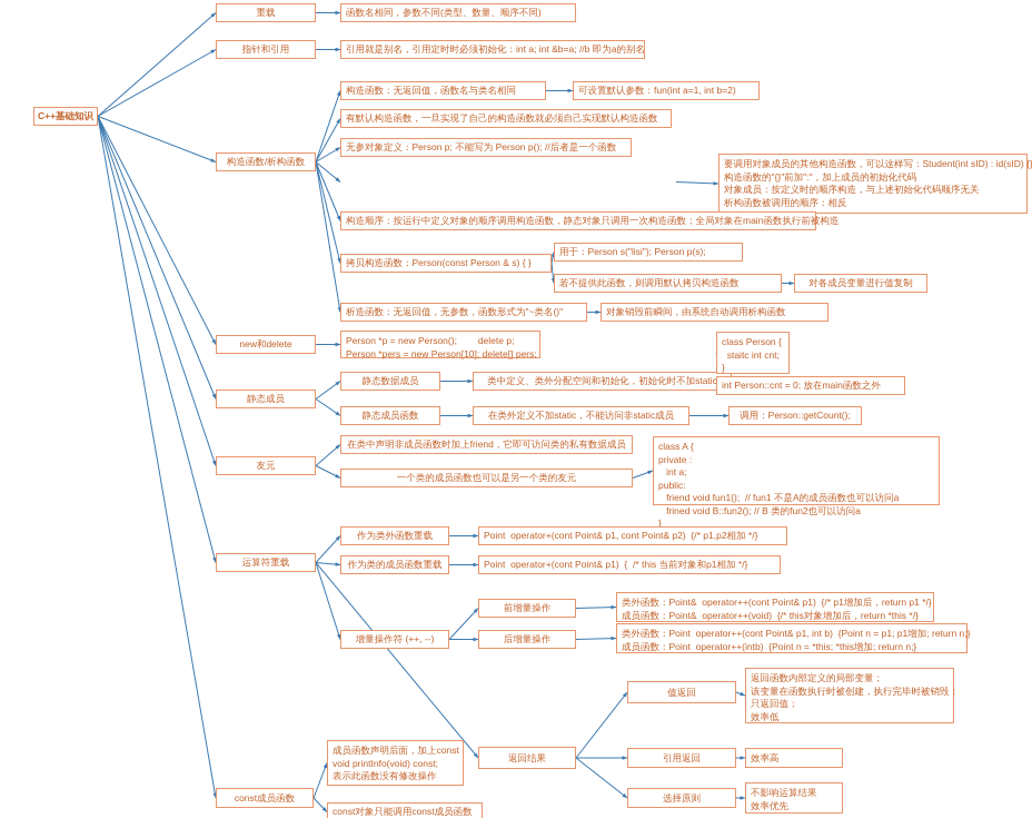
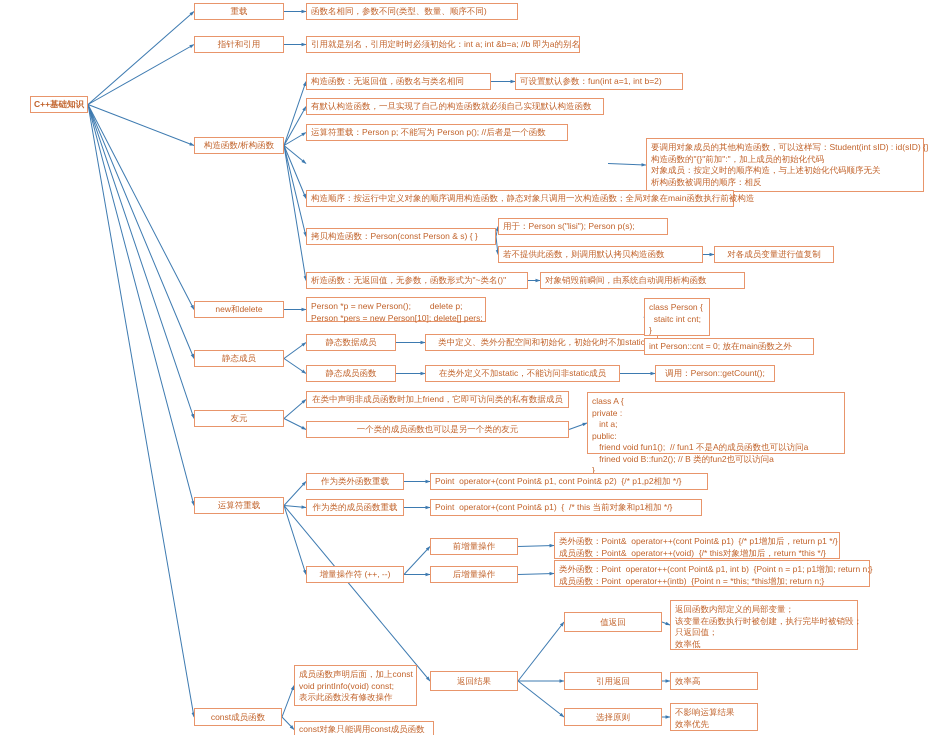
  C++基础知识
  重载
  函数名相同，参数不同(类型、数量、顺序不同)
  指针和引用
  引用就是别名，引用定时时必须初始化：int a; int &b=a; //b 即为a的别名
  构造函数/析构函数
  构造函数：无返回值，函数名与类名相同
  可设置默认参数：fun(int a=1, int b=2)
  有默认构造函数，一旦实现了自己的构造函数就必须自己实现默认构造函数
- 无参对象定义：Person p; 不能写为 Person p(); //后者是一个函数
+ 运算符重载：Person p; 不能写为 Person p(); //后者是一个函数
  要调用对象成员的其他构造函数，可以这样写：Student(int sID) : id(sID) {}
  构造函数的"{}"前加":"，加上成员的初始化代码
  对象成员：按定义时的顺序构造，与上述初始化代码顺序无关
  析构函数被调用的顺序：相反
  构造顺序：按运行中定义对象的顺序调用构造函数，静态对象只调用一次构造函数；全局对象在main函数执行前被构造
  拷贝构造函数：Person(const Person & s) { }
  用于：Person s("lisi"); Person p(s);
  若不提供此函数，则调用默认拷贝构造函数
  对各成员变量进行值复制
  析造函数：无返回值，无参数，函数形式为"~类名()"
  对象销毁前瞬间，由系统自动调用析构函数
  new和delete
  Person *p = new Person(); delete p;
  Person *pers = new Person[10]; delete[] pers;
  静态成员
  静态数据成员
  类中定义、类外分配空间和初始化，初始化时不加static
  class Person {
  staitc int cnt;
  }
  int Person::cnt = 0; 放在main函数之外
  静态成员函数
  在类外定义不加static，不能访问非static成员
  调用：Person::getCount();
  友元
  在类中声明非成员函数时加上friend，它即可访问类的私有数据成员
  一个类的成员函数也可以是另一个类的友元
  class A {
  private :
  int a;
  public:
  friend void fun1(); // fun1 不是A的成员函数也可以访问a
  frined void B::fun2(); // B 类的fun2也可以访问a
  }
  运算符重载
  作为类外函数重载
  Point operator+(cont Point& p1, cont Point& p2) {/* p1,p2相加 */}
  作为类的成员函数重载
  Point operator+(cont Point& p1) { /* this 当前对象和p1相加 */}
  增量操作符 (++, --)
  前增量操作
  类外函数：Point& operator++(cont Point& p1) {/* p1增加后，return p1 */}
  成员函数：Point& operator++(void) {/* this对象增加后，return *this */}
  后增量操作
  类外函数：Point operator++(cont Point& p1, int b) {Point n = p1; p1增加; return n;}
  成员函数：Point operator++(intb) {Point n = *this; *this增加; return n;}
  返回结果
  值返回
  返回函数内部定义的局部变量；
  该变量在函数执行时被创建，执行完毕时被销毁；
  只返回值；
  效率低
  引用返回
  效率高
  选择原则
  不影响运算结果
  效率优先
  const成员函数
  成员函数声明后面，加上const
  void printInfo(void) const;
  表示此函数没有修改操作
  const对象只能调用const成员函数
